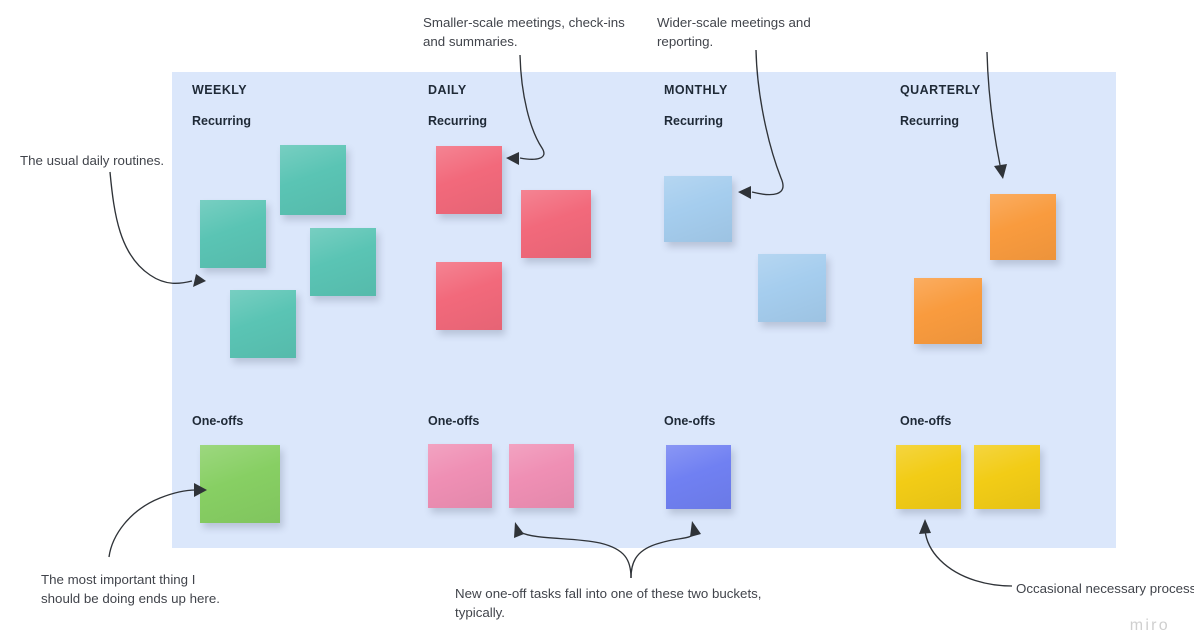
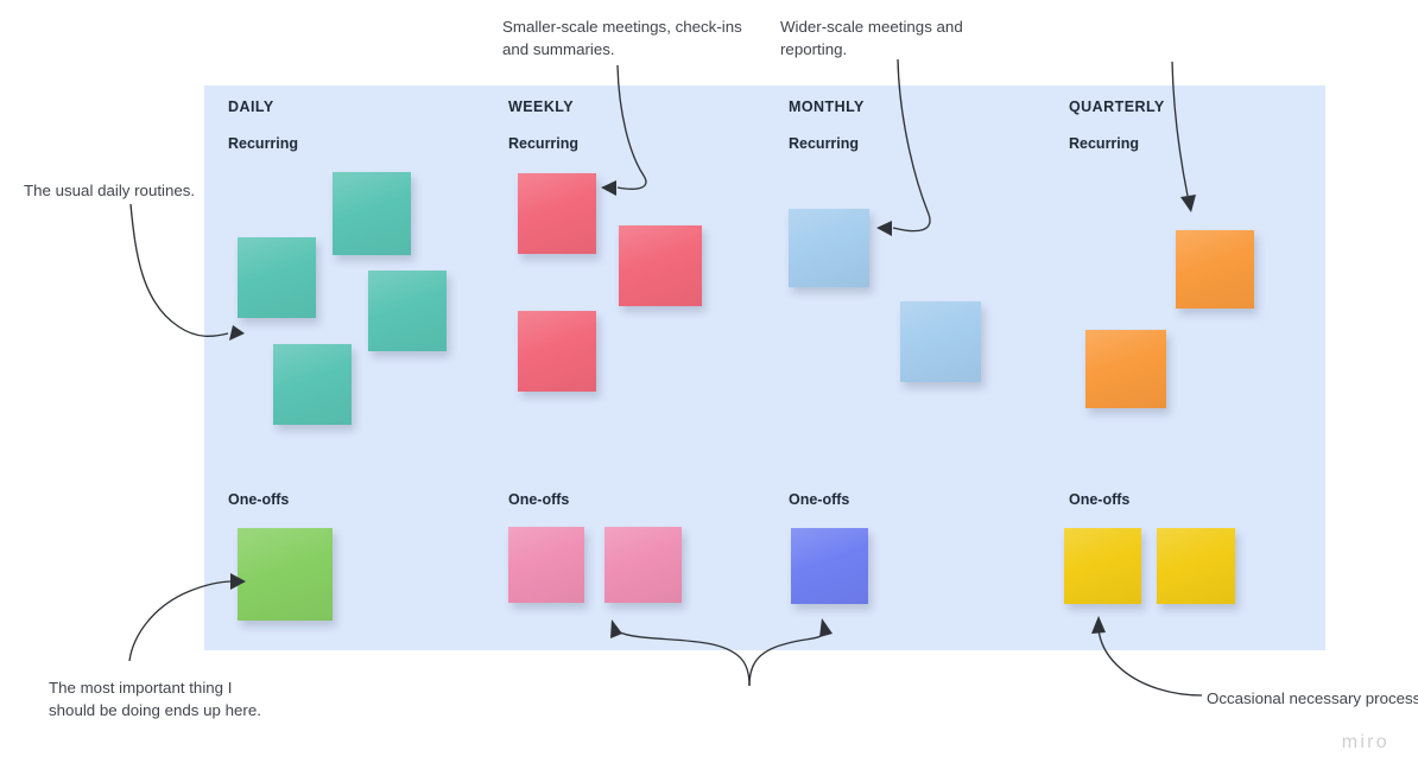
- WEEKLY
+ DAILY
  Recurring
  One-offs
- DAILY
+ WEEKLY
  Recurring
  One-offs
  MONTHLY
  Recurring
  One-offs
  QUARTERLY
  Recurring
  One-offs
  The usual daily routines.
  Smaller-scale meetings, check-ins
  and summaries.
  Wider-scale meetings and
  reporting.
  The most important thing I
  should be doing ends up here.
- New one-off tasks fall into one of these two buckets, typically.
  Occasional necessary process
  miro
